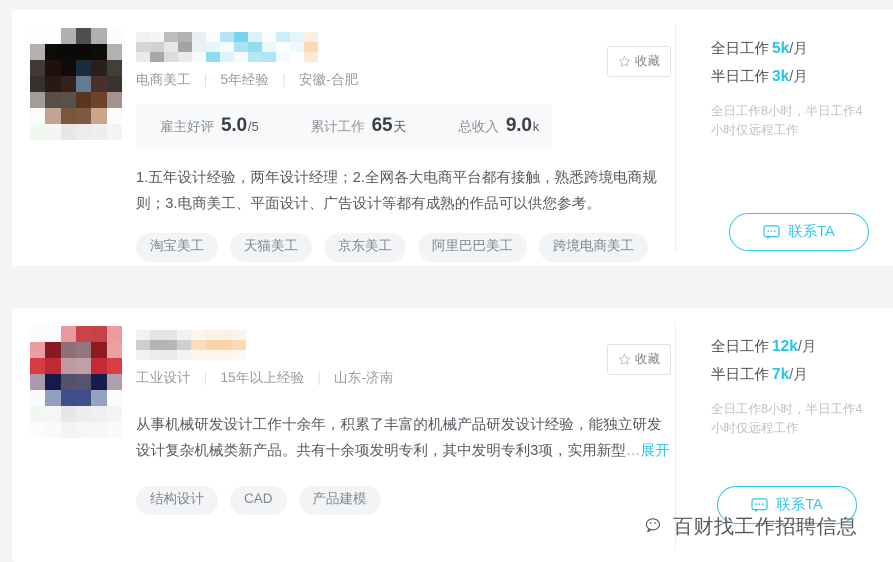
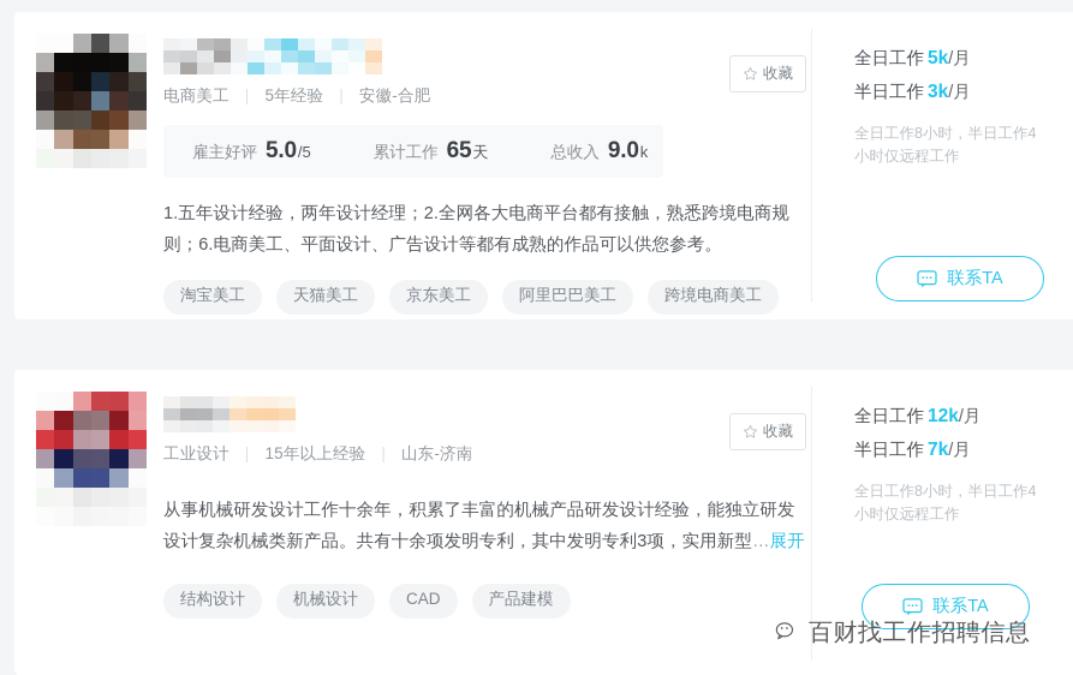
  电商美工 | 5年经验 安徽-合肥
  雇主好评
  5.0
  /5
  累计工作
  65
  天
  总收入
  9.0
  k
- 1.五年设计经验，两年设计经理；2.全网各大电商平台都有接触，熟悉跨境电商规则；3.电商美工、平面设计、广告设计等都有成熟的作品可以供您参考。
+ 1.五年设计经验，两年设计经理；2.全网各大电商平台都有接触，熟悉跨境电商规则；6.电商美工、平面设计、广告设计等都有成熟的作品可以供您参考。
  淘宝美工
  天猫美工
  京东美工
  阿里巴巴美工
  跨境电商美工
  收藏
  全日工作 5k/月
  半日工作 3k/月
  全日工作8小时，半日工作4小时仅远程工作
  联系TA
  工业设计 | 15年以上经验 | 山东-济南
  从事机械研发设计工作十余年，积累了丰富的机械产品研发设计经验，能独立研发设计复杂机械类新产品。共有十余项发明专利，其中发明专利3项，实用新型…展开
  结构设计
+ 机械设计
  CAD
  产品建模
  收藏
  全日工作 12k/月
  半日工作 7k/月
  全日工作8小时，半日工作4小时仅远程工作
  联系TA
  百财找工作招聘信息
